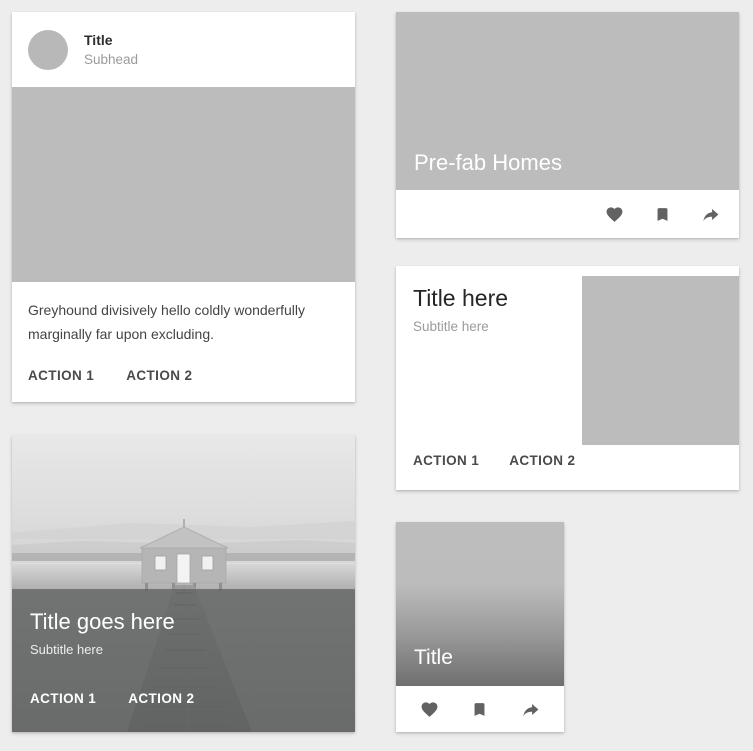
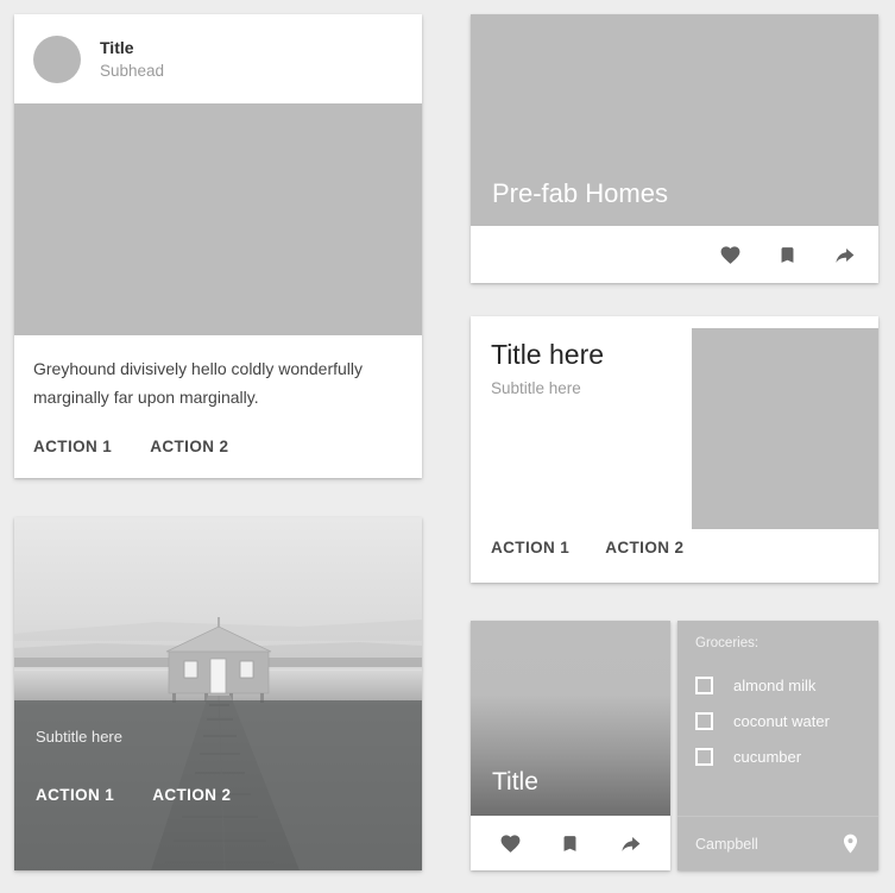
  Title
  Subhead
- Greyhound divisively hello coldly wonderfully marginally far upon excluding.
+ Greyhound divisively hello coldly wonderfully marginally far upon marginally.
  ACTION 1
  ACTION 2
- Title goes here
  Subtitle here
  ACTION 1
  ACTION 2
  Pre-fab Homes
  Title here
  Subtitle here
  ACTION 1
  ACTION 2
  Title
+ Groceries:
+ almond milk
+ coconut water
+ cucumber
+ Campbell
